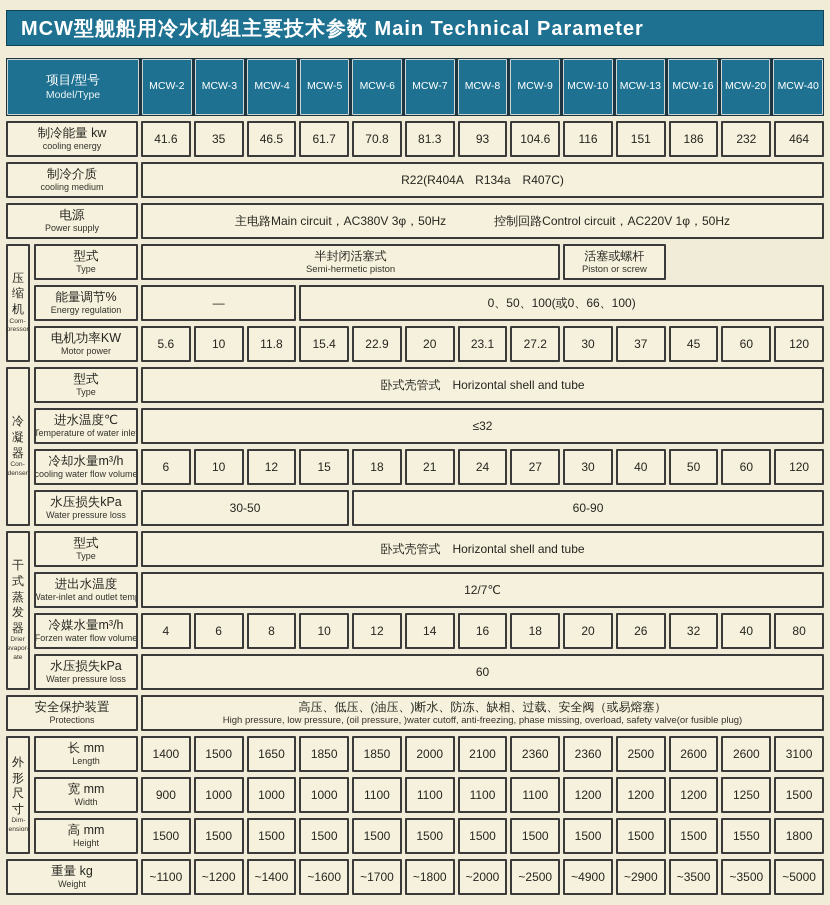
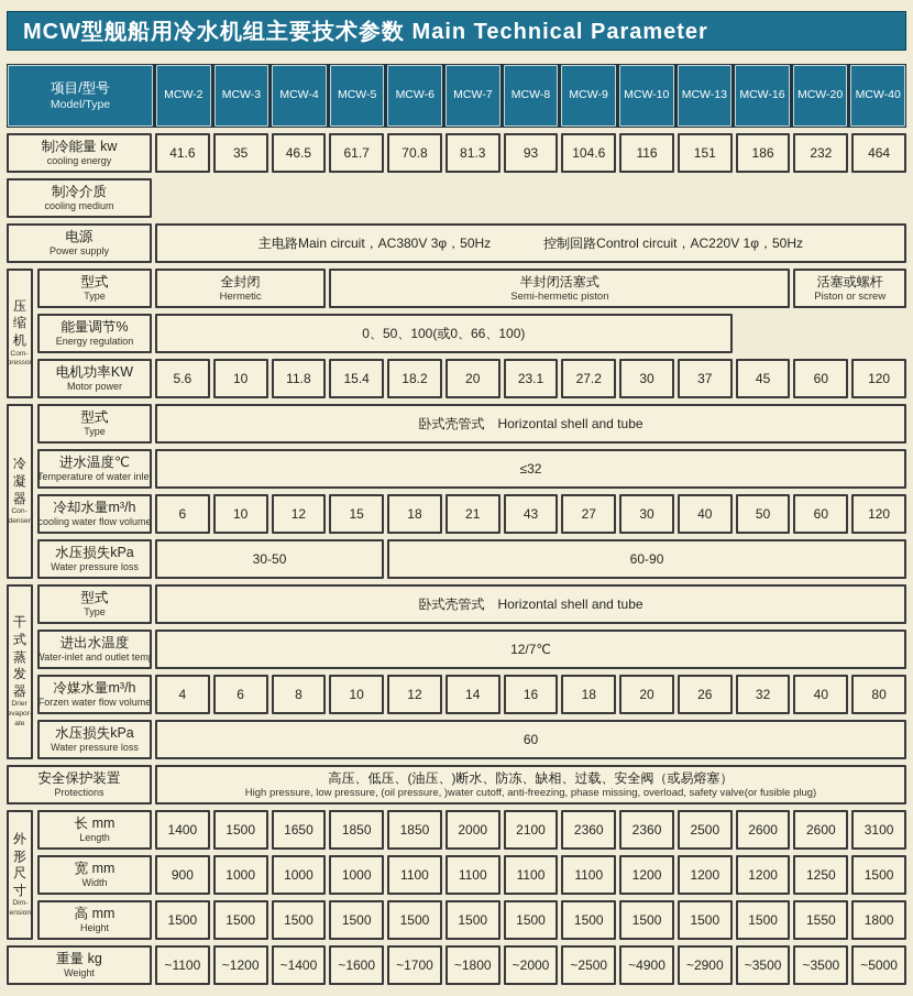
  MCW型舰船用冷水机组主要技术参数 Main Technical Parameter
  项目/型号
  Model/Type
  MCW-2
  MCW-3
  MCW-4
  MCW-5
  MCW-6
  MCW-7
  MCW-8
  MCW-9
  MCW-10
  MCW-13
  MCW-16
  MCW-20
  MCW-40
  制冷能量 kw
  cooling energy
  41.6
  35
  46.5
  61.7
  70.8
  81.3
  93
  104.6
  116
  151
  186
  232
  464
  制冷介质
  cooling medium
- R22(R404A R134a R407C)
  电源
  Power supply
  主电路Main circuit，AC380V 3φ，50Hz 控制回路Control circuit，AC220V 1φ，50Hz
  压
  缩
  机
  型式
  Type
+ 全封闭
+ Hermetic
  半封闭活塞式
  Semi-hermetic piston
  活塞或螺杆
  Piston or screw
  能量调节%
  Energy regulation
- —
  0、50、100(或0、66、100)
  电机功率KW
  Motor power
  5.6
  10
  11.8
  15.4
- 22.9
+ 18.2
  20
  23.1
  27.2
  30
  37
  45
  60
  120
  冷
  凝
  器
  型式
  Type
  卧式壳管式 Horizontal shell and tube
  进水温度℃
  Temperature of water inle
  ≤32
  冷却水量m³/h
  cooling water flow volume
  6
  10
  12
  15
  18
  21
- 24
+ 43
  27
  30
  40
  50
  60
  120
  水压损失kPa
  Water pressure loss
  30-50
  60-90
  干
  式
  蒸
  发
  器
  型式
  Type
  卧式壳管式 Horizontal shell and tube
  进出水温度
  Water-inlet and outlet tem
  12/7℃
  冷媒水量m³/h
  Forzen water flow volume
  4
  6
  8
  10
  12
  14
  16
  18
  20
  26
  32
  40
  80
  水压损失kPa
  Water pressure loss
  60
  安全保护装置
  Protections
  高压、低压、(油压、)断水、防冻、缺相、过载、安全阀（或易熔塞）
  High pressure, low pressure, (oil pressure, )water cutoff, anti-freezing, phase missing, overload, safety valve(or fusible plug)
  外
  形
  尺
  寸
  长 mm
  Length
  1400
  1500
  1650
  1850
  1850
  2000
  2100
  2360
  2360
  2500
  2600
  2600
  3100
  宽 mm
  Width
  900
  1000
  1000
  1000
  1100
  1100
  1100
  1100
  1200
  1200
  1200
  1250
  1500
  高 mm
  Height
  1500
  1500
  1500
  1500
  1500
  1500
  1500
  1500
  1500
  1500
  1500
  1550
  1800
  重量 kg
  Weight
  ~1100
  ~1200
  ~1400
  ~1600
  ~1700
  ~1800
  ~2000
  ~2500
  ~4900
  ~2900
  ~3500
  ~3500
  ~5000
